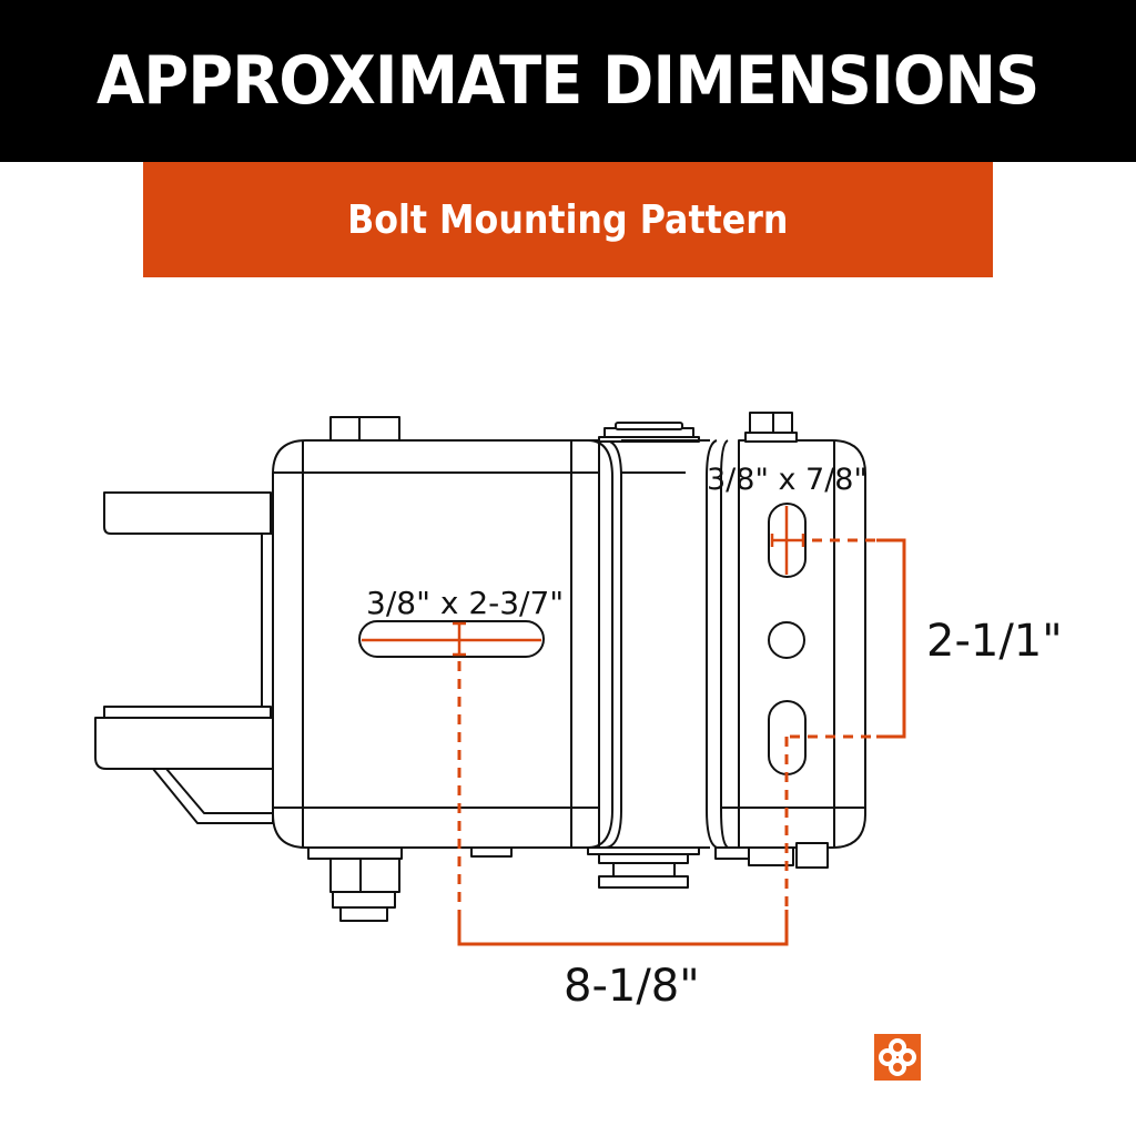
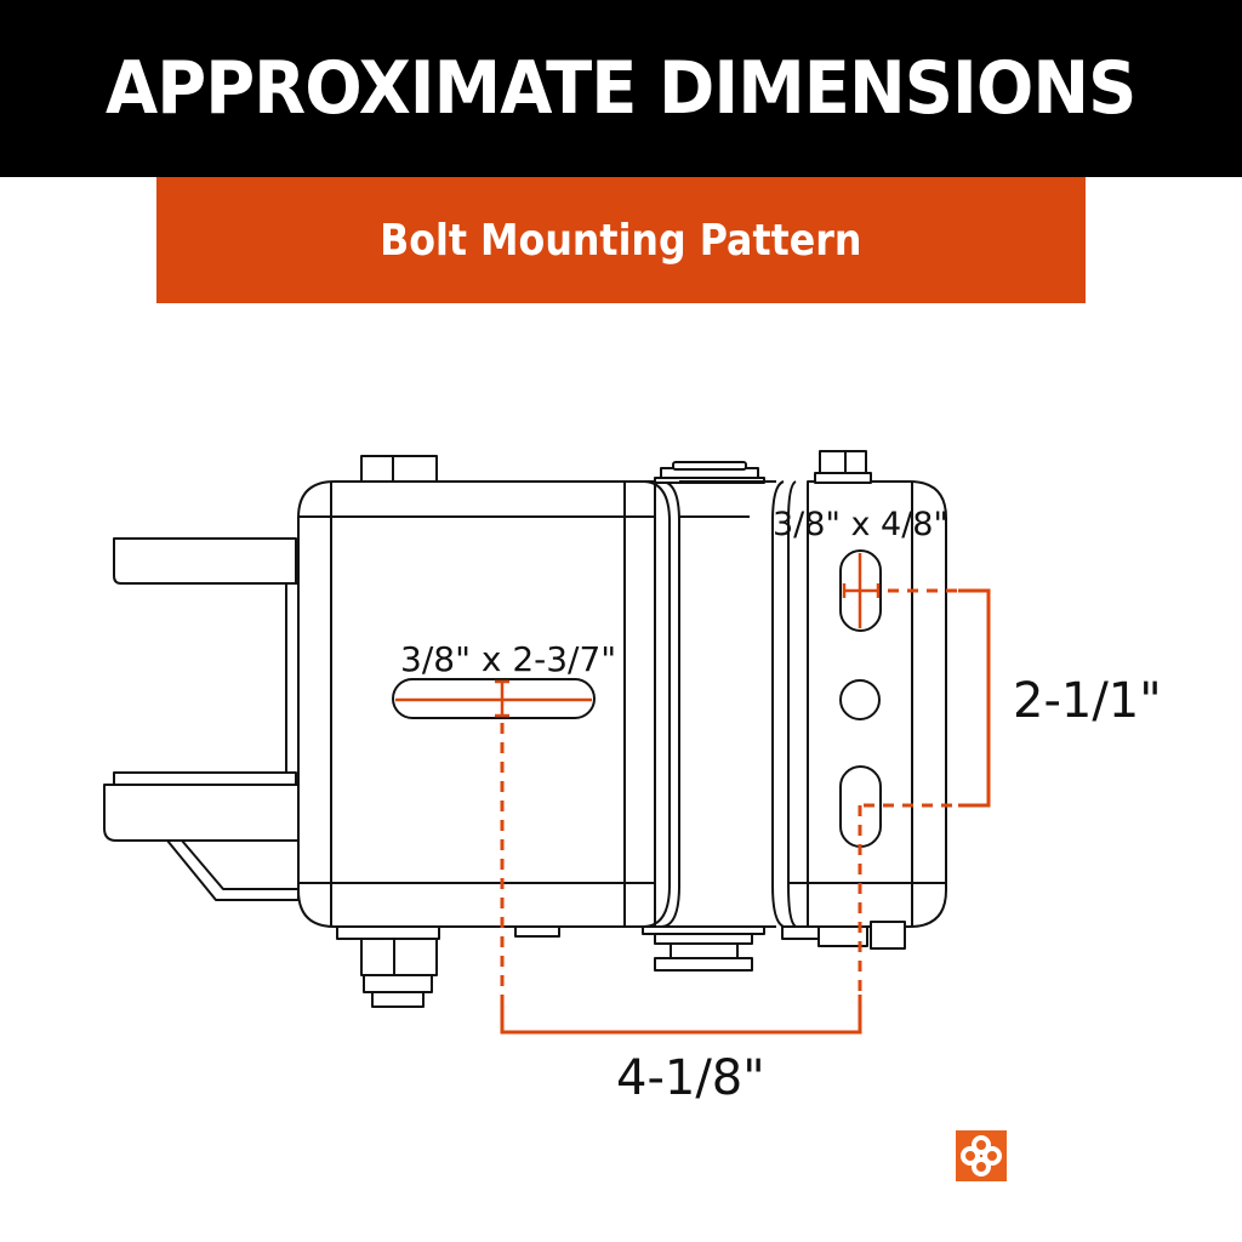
  APPROXIMATE DIMENSIONS
  Bolt Mounting Pattern
  3/8" x 2-3/7"
- 3/8" x 7/8"
+ 3/8" x 4/8"
  2-1/1"
- 8-1/8"
+ 4-1/8"
